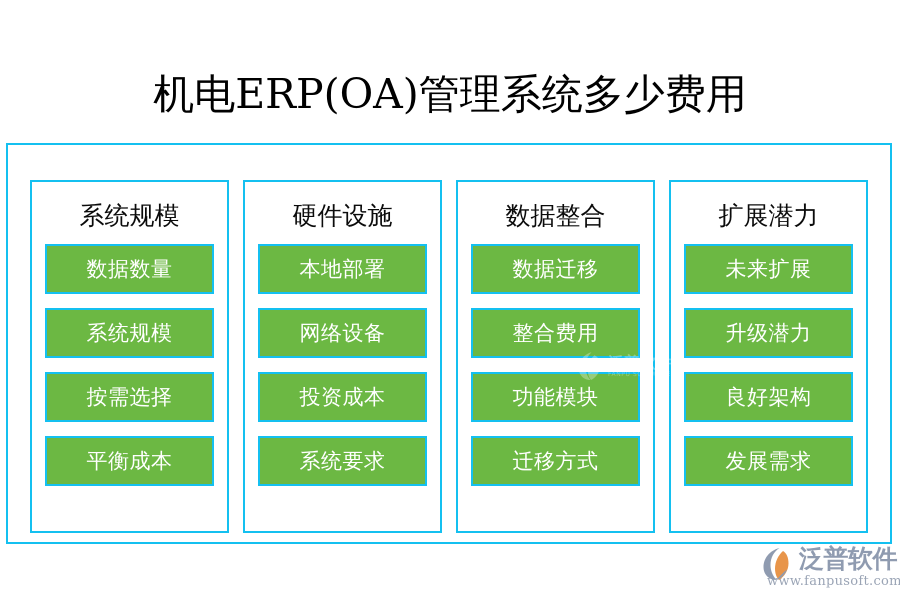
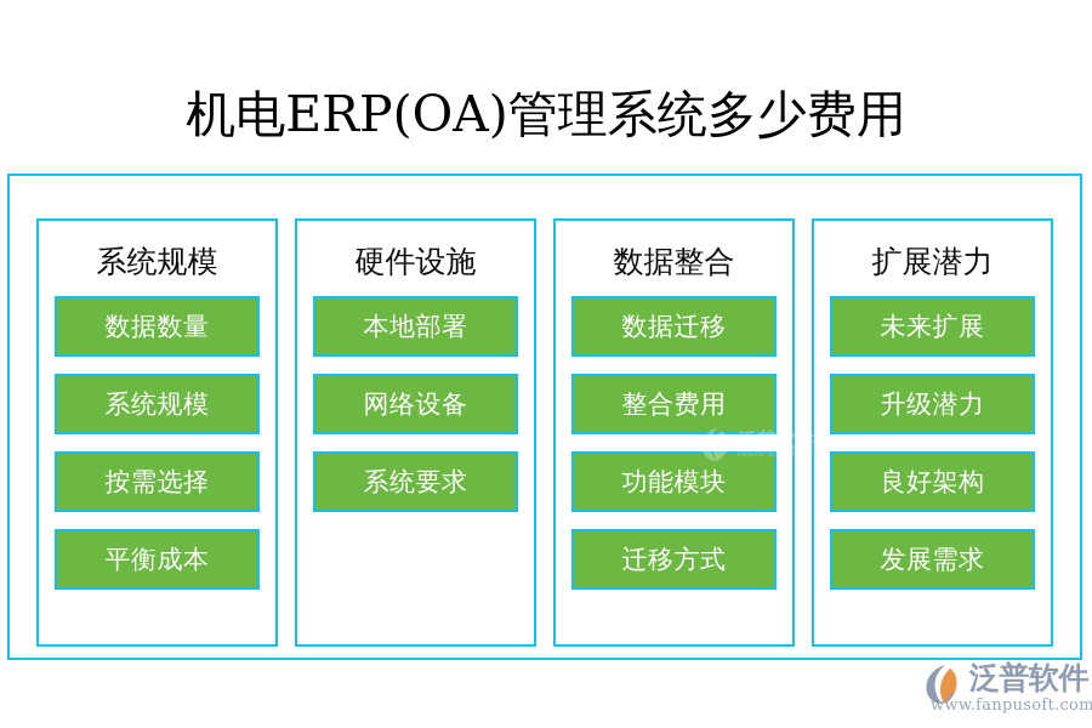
  机电ERP(OA)管理系统多少费用
  系统规模
  数据数量
  系统规模
  按需选择
  平衡成本
  硬件设施
  本地部署
  网络设备
- 投资成本
  系统要求
  数据整合
  数据迁移
  整合费用
  功能模块
  迁移方式
  扩展潜力
  未来扩展
  升级潜力
  良好架构
  发展需求
  泛普软件
  泛普软件
  www.fanpusoft.com
